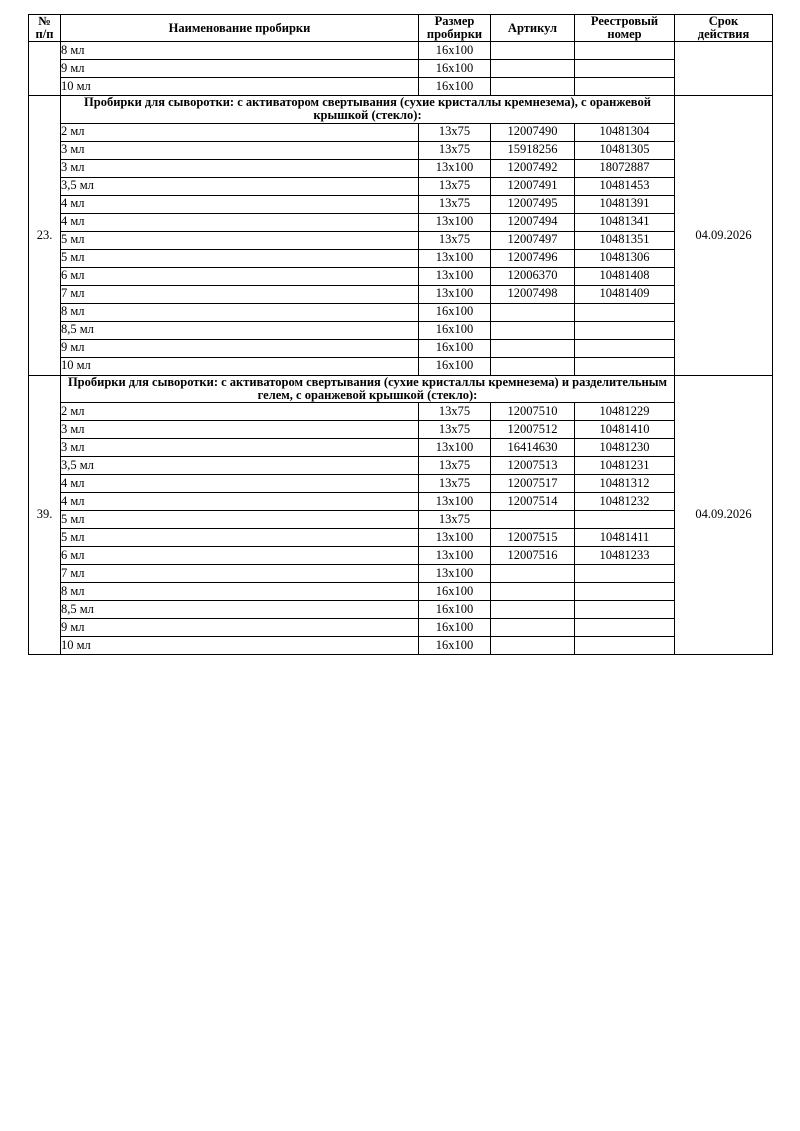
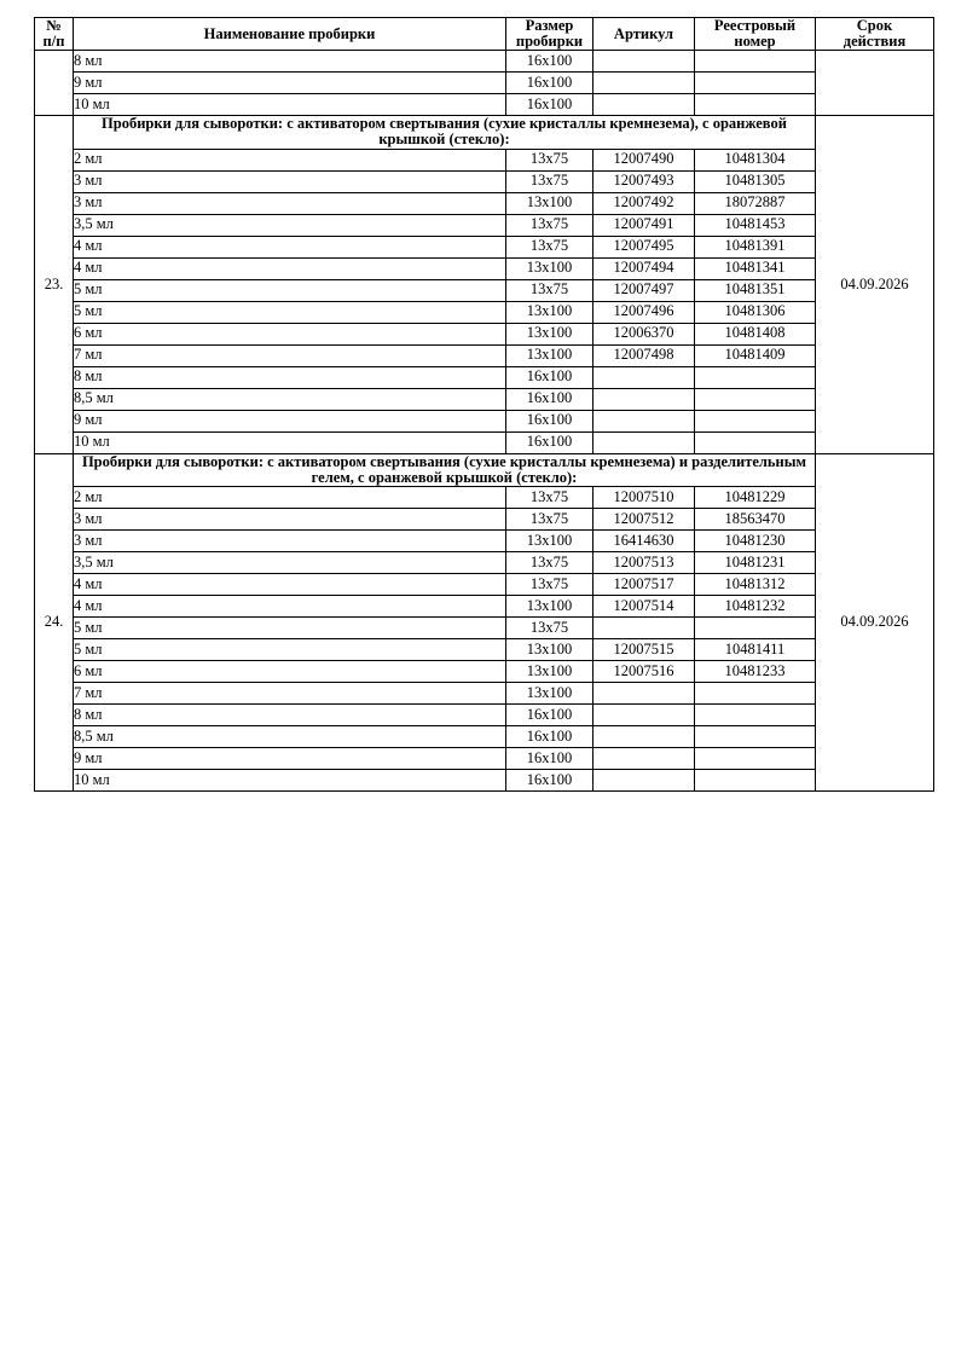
  № п/п	Наименование пробирки	Размер пробирки	Артикул	Реестровый номер	Срок действия
  	8 мл	16x100
  9 мл	16x100
  10 мл	16x100
  23.	Пробирки для сыворотки: с активатором свертывания (сухие кристаллы кремнезема), с оранжевой крышкой (стекло):	04.09.2026
  2 мл	13x75	12007490	10481304
- 3 мл	13x75	15918256	10481305
+ 3 мл	13x75	12007493	10481305
  3 мл	13x100	12007492	18072887
  3,5 мл	13x75	12007491	10481453
  4 мл	13x75	12007495	10481391
  4 мл	13x100	12007494	10481341
  5 мл	13x75	12007497	10481351
  5 мл	13x100	12007496	10481306
  6 мл	13x100	12006370	10481408
  7 мл	13x100	12007498	10481409
  8 мл	16x100
  8,5 мл	16x100
  9 мл	16x100
  10 мл	16x100
- 39.	Пробирки для сыворотки: с активатором свертывания (сухие кристаллы кремнезема) и разделительным гелем, с оранжевой крышкой (стекло):	04.09.2026
+ 24.	Пробирки для сыворотки: с активатором свертывания (сухие кристаллы кремнезема) и разделительным гелем, с оранжевой крышкой (стекло):	04.09.2026
  2 мл	13x75	12007510	10481229
- 3 мл	13x75	12007512	10481410
+ 3 мл	13x75	12007512	18563470
  3 мл	13x100	16414630	10481230
  3,5 мл	13x75	12007513	10481231
  4 мл	13x75	12007517	10481312
  4 мл	13x100	12007514	10481232
  5 мл	13x75
  5 мл	13x100	12007515	10481411
  6 мл	13x100	12007516	10481233
  7 мл	13x100
  8 мл	16x100
  8,5 мл	16x100
  9 мл	16x100
  10 мл	16x100
